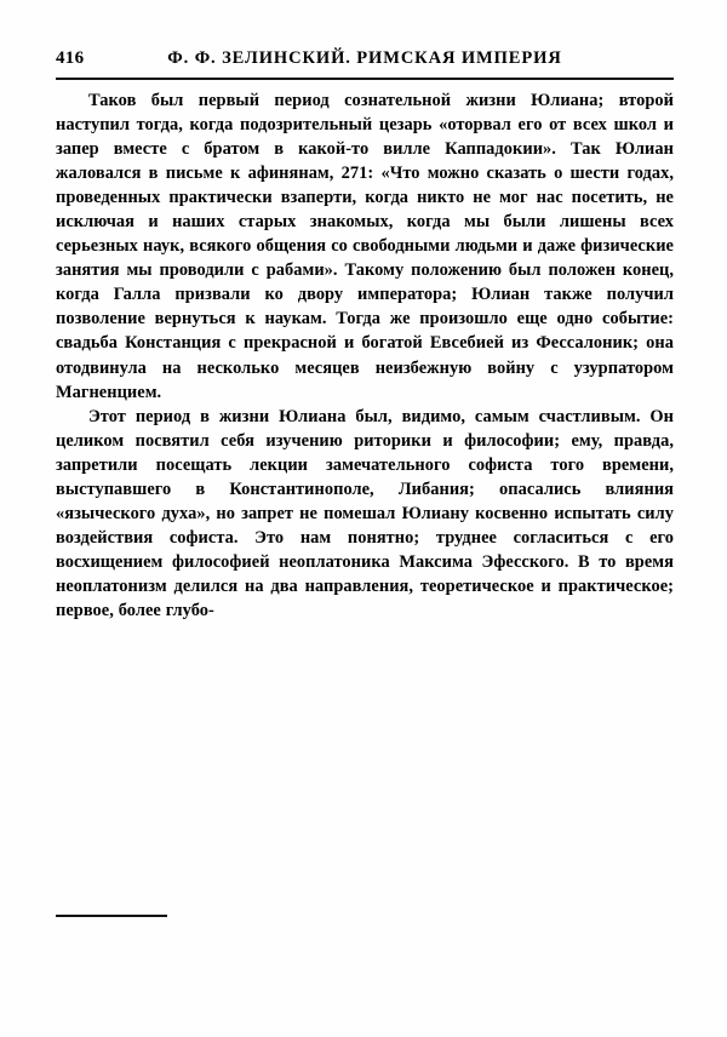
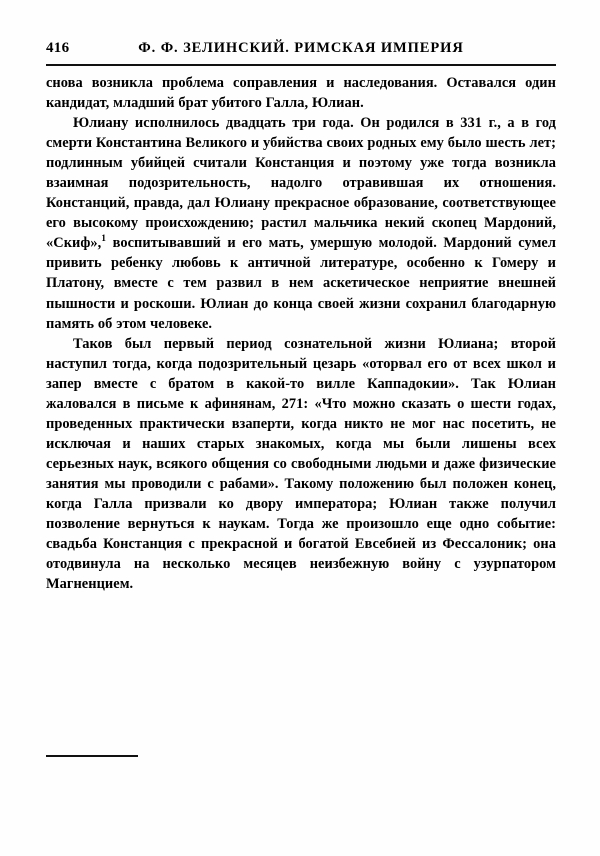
  416
  Ф. Ф. ЗЕЛИНСКИЙ. РИМСКАЯ ИМПЕРИЯ
+ снова возникла проблема соправления и наследования. Оставался один кандидат, младший брат убитого Галла, Юлиан.
+ Юлиану исполнилось двадцать три года. Он родился в 331 г., а в год смерти Константина Великого и убийства своих родных ему было шесть лет; подлинным убийцей считали Констанция и поэтому уже тогда возникла взаимная подозрительность, надолго отравившая их отношения. Констанций, правда, дал Юлиану прекрасное образование, соответствующее его высокому происхождению; растил мальчика некий скопец Мардоний, «Скиф»,1 воспитывавший и его мать, умершую молодой. Мардоний сумел привить ребенку любовь к античной литературе, особенно к Гомеру и Платону, вместе с тем развил в нем аскетическое неприятие внешней пышности и роскоши. Юлиан до конца своей жизни сохранил благодарную память об этом человеке.
  Таков был первый период сознательной жизни Юлиана; второй наступил тогда, когда подозрительный цезарь «оторвал его от всех школ и запер вместе с братом в какой-то вилле Каппадокии». Так Юлиан жаловался в письме к афинянам, 271: «Что можно сказать о шести годах, проведенных практически взаперти, когда никто не мог нас посетить, не исключая и наших старых знакомых, когда мы были лишены всех серьезных наук, всякого общения со свободными людьми и даже физические занятия мы проводили с рабами». Такому положению был положен конец, когда Галла призвали ко двору императора; Юлиан также получил позволение вернуться к наукам. Тогда же произошло еще одно событие: свадьба Констанция с прекрасной и богатой Евсебией из Фессалоник; она отодвинула на несколько месяцев неизбежную войну с узурпатором Магненцием.
- Этот период в жизни Юлиана был, видимо, самым счастливым. Он целиком посвятил себя изучению риторики и философии; ему, правда, запретили посещать лекции замечательного софиста того времени, выступавшего в Константинополе, Либания; опасались влияния «языческого духа», но запрет не помешал Юлиану косвенно испытать силу воздействия софиста. Это нам понятно; труднее согласиться с его восхищением философией неоплатоника Максима Эфесского. В то время неоплатонизм делился на два направления, теоретическое и практическое; первое, более глубо-
